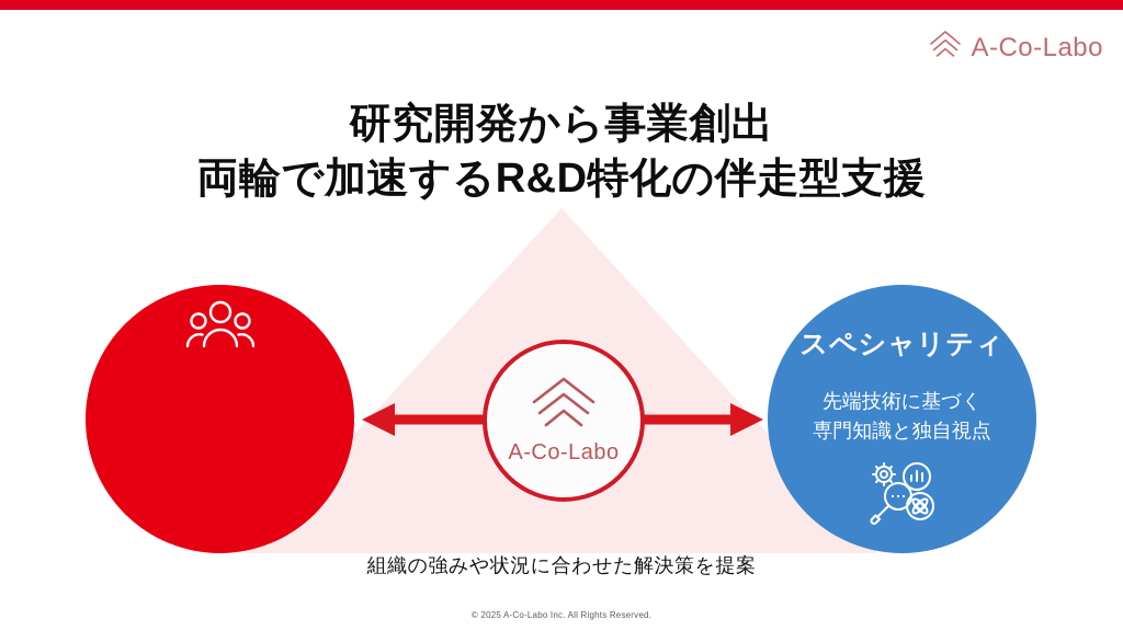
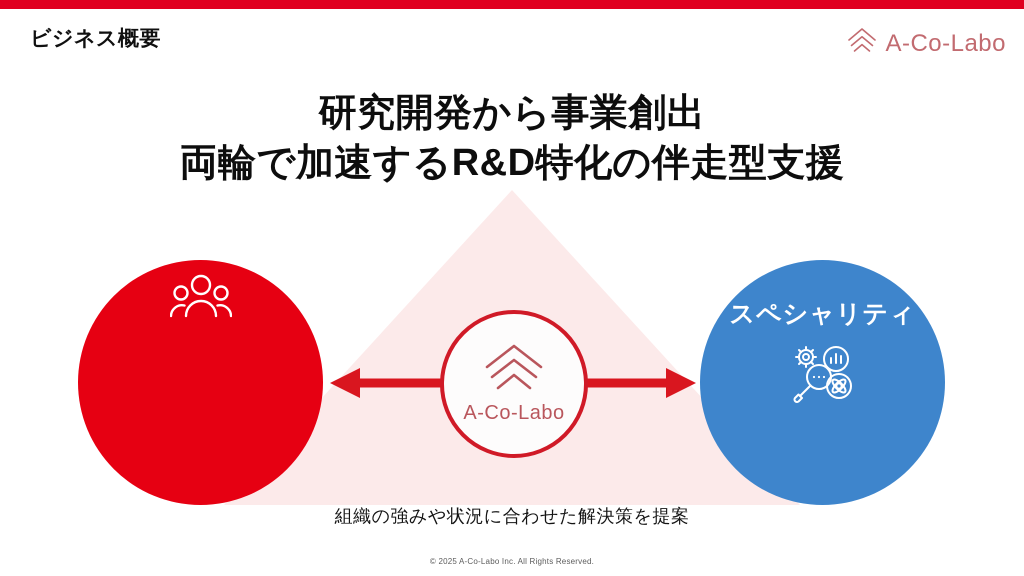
+ ビジネス概要
  A-Co-Labo
  研究開発から事業創出
  両輪で加速するR&D特化の伴走型支援
  スペシャリティ
- 先端技術に基づく
- 専門知識と独自視点
  A-Co-Labo
  組織の強みや状況に合わせた解決策を提案
  © 2025 A-Co-Labo Inc. All Rights Reserved.
